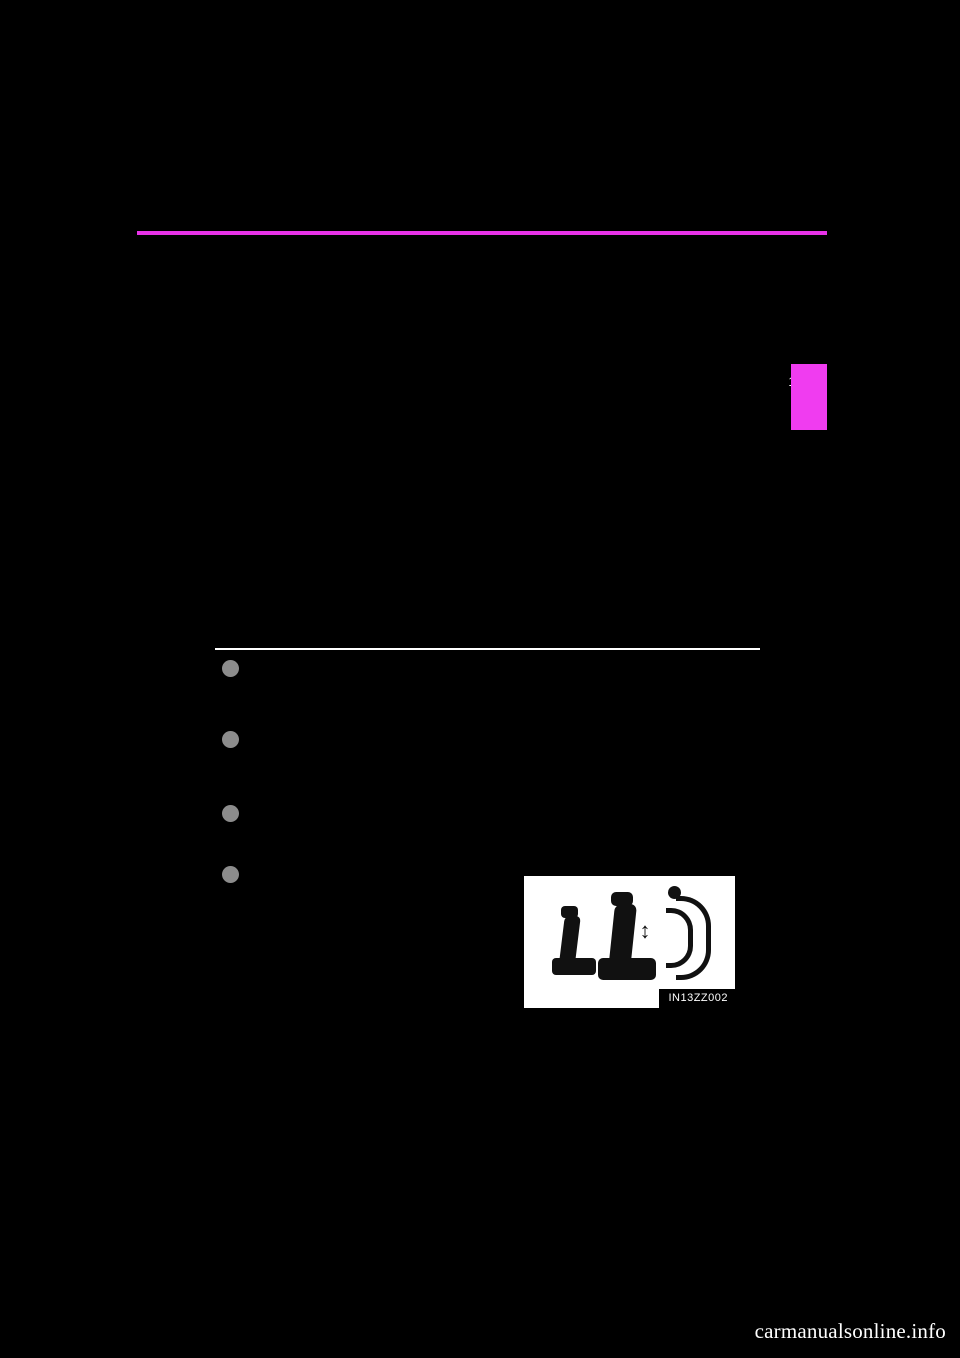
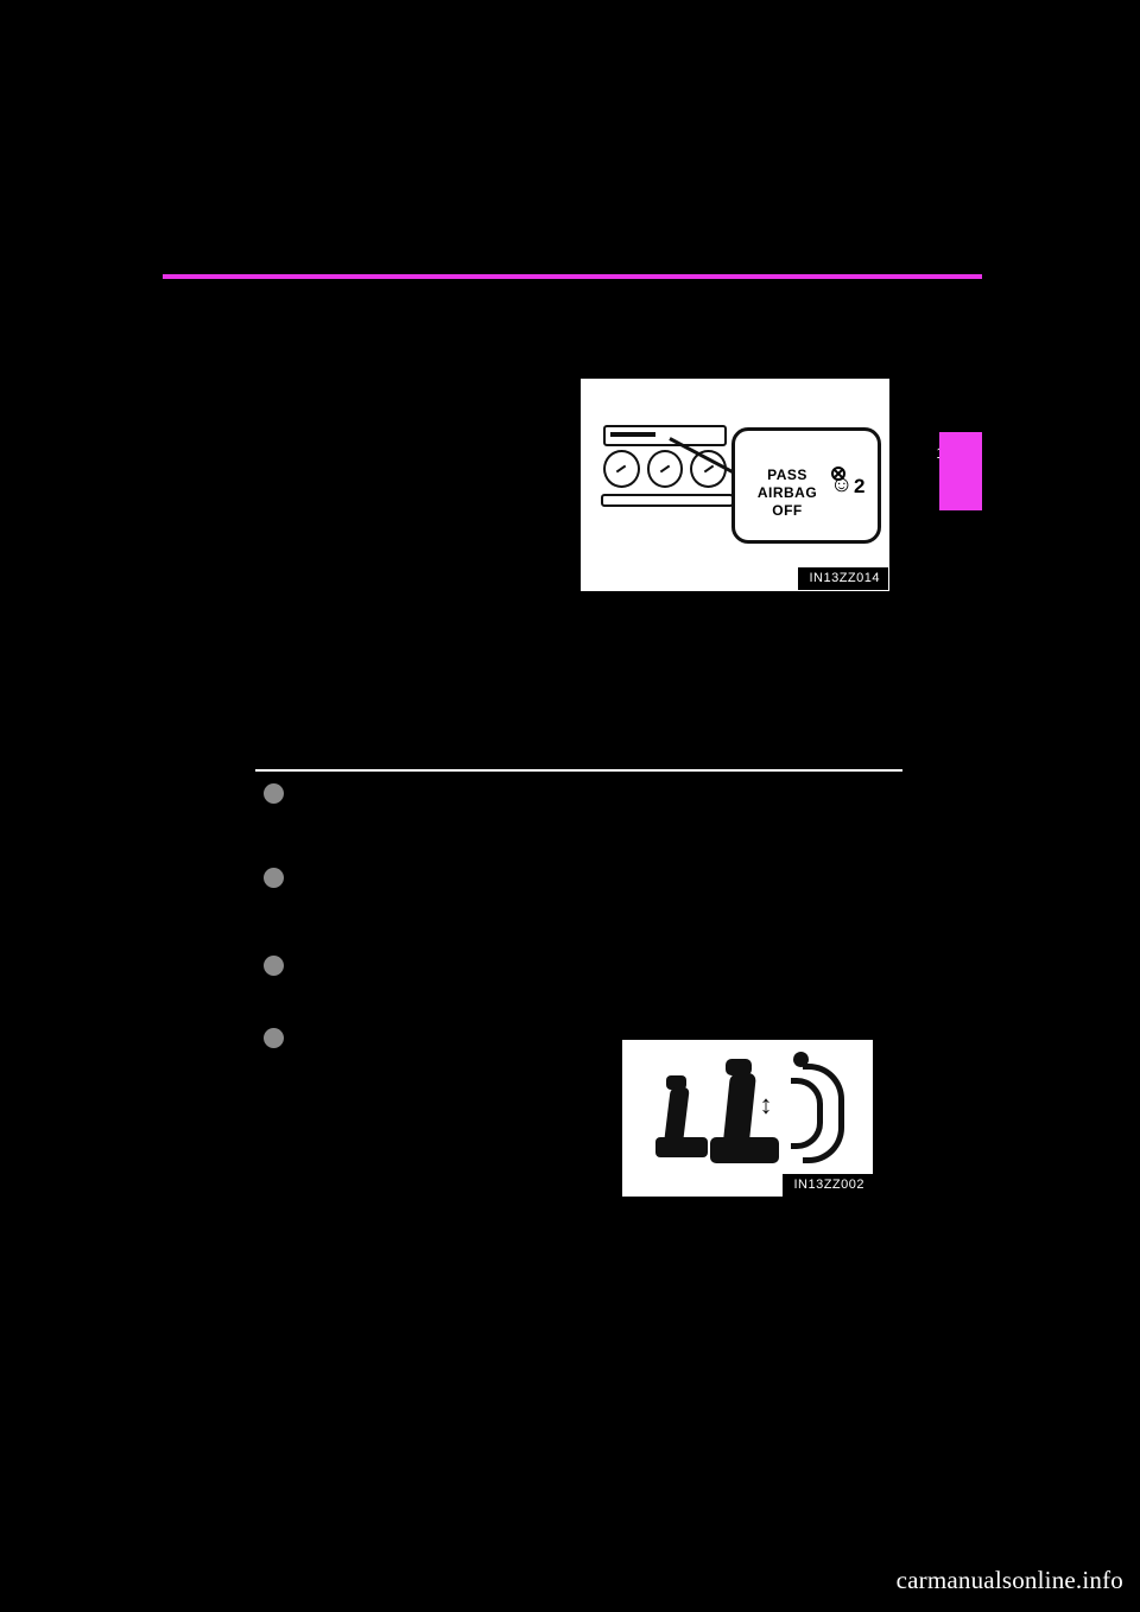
+ PASS
+ AIRBAG OFF
+ ☺
+ 2
+ IN13ZZ014
  ↕
  IN13ZZ002
  carmanualsonline.info
